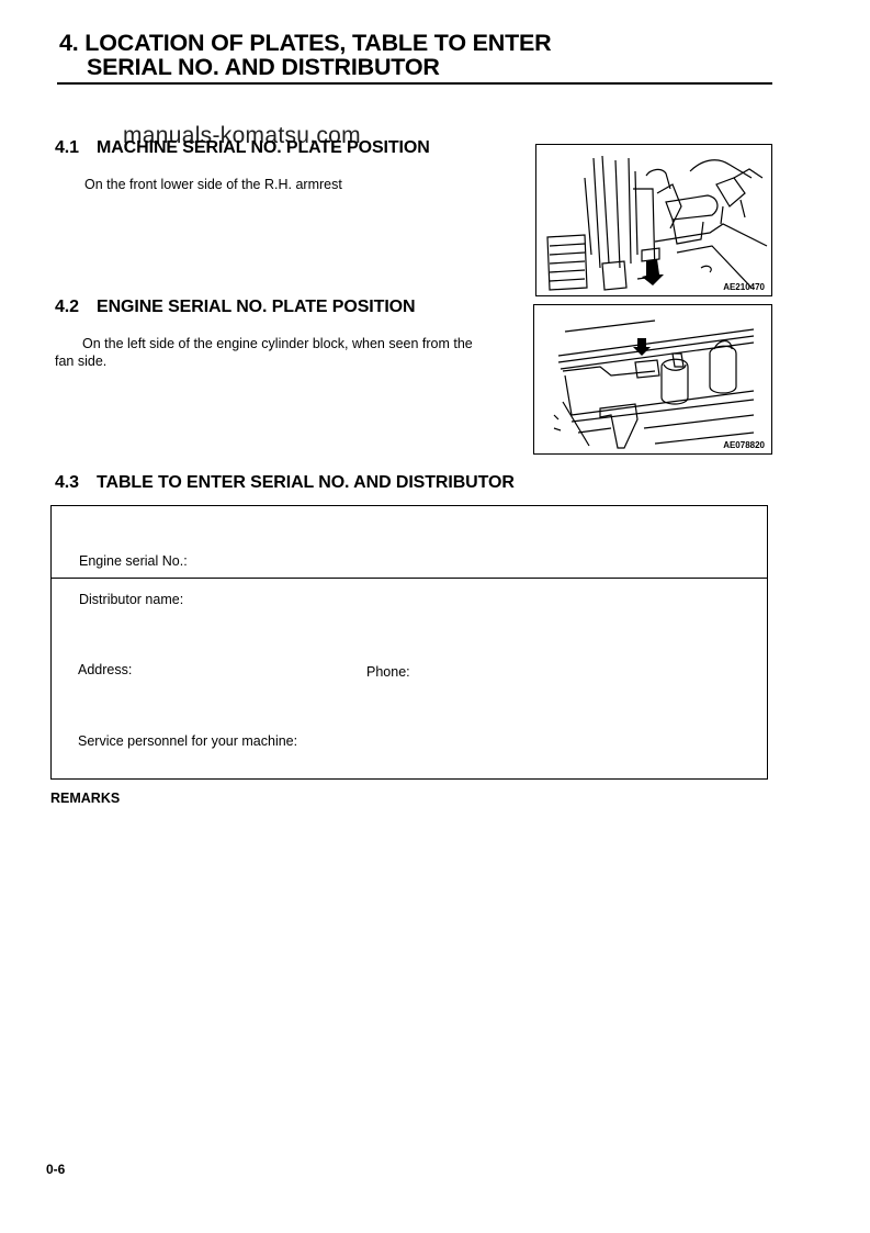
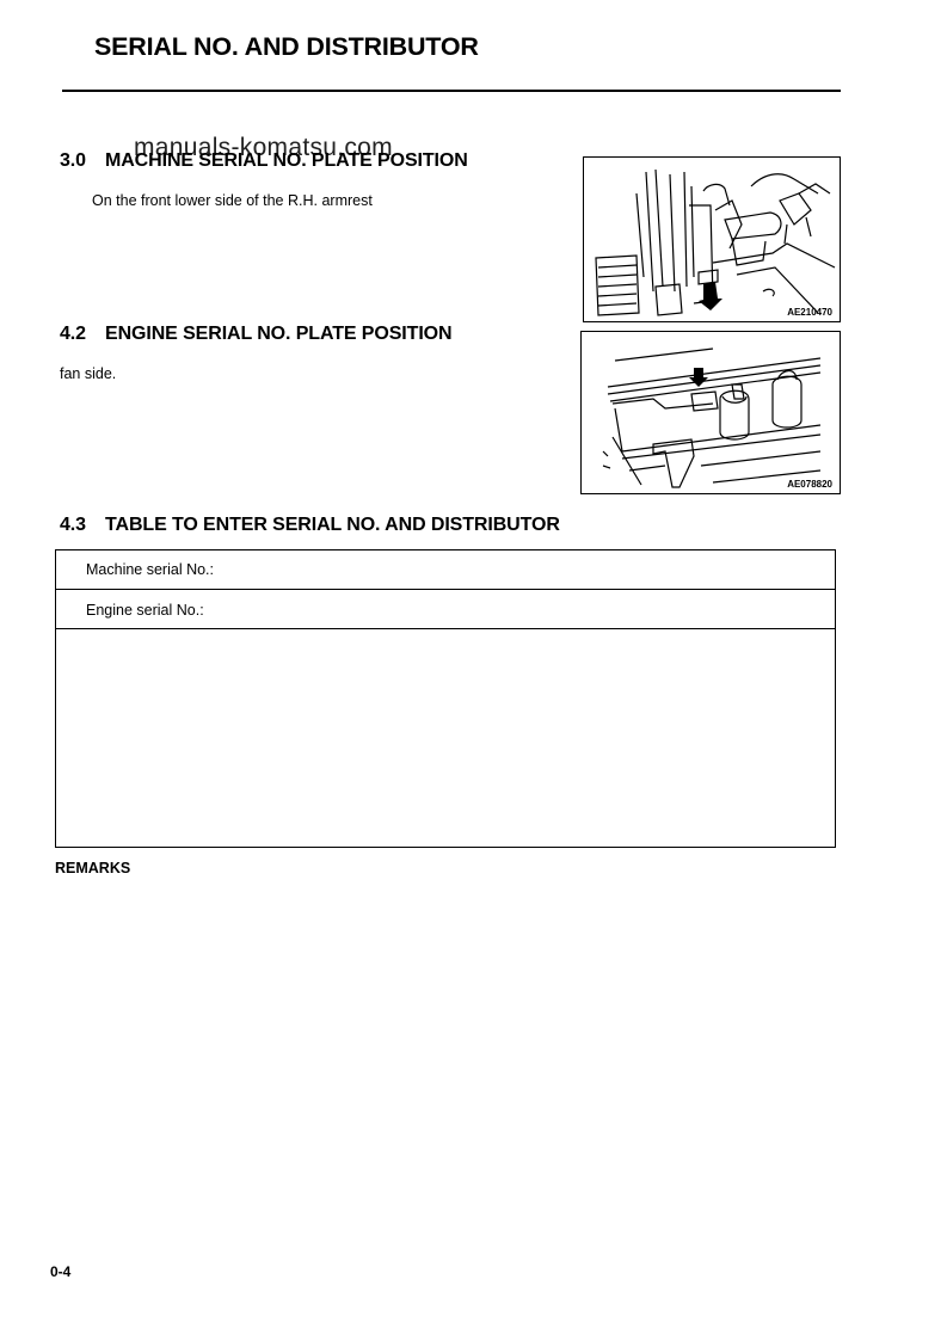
- 4. LOCATION OF PLATES, TABLE TO ENTER
  SERIAL NO. AND DISTRIBUTOR
  manuals-komatsu.com
- 4.1 MACHINE SERIAL NO. PLATE POSITION
+ 3.0 MACHINE SERIAL NO. PLATE POSITION
  On the front lower side of the R.H. armrest
  AE210470
  4.2 ENGINE SERIAL NO. PLATE POSITION
- On the left side of the engine cylinder block, when seen from the
  fan side.
  AE078820
  4.3 TABLE TO ENTER SERIAL NO. AND DISTRIBUTOR
+ Machine serial No.:
  Engine serial No.:
- Distributor name:
- Address:
- Phone:
- Service personnel for your machine:
  REMARKS
- 0-6
+ 0-4
